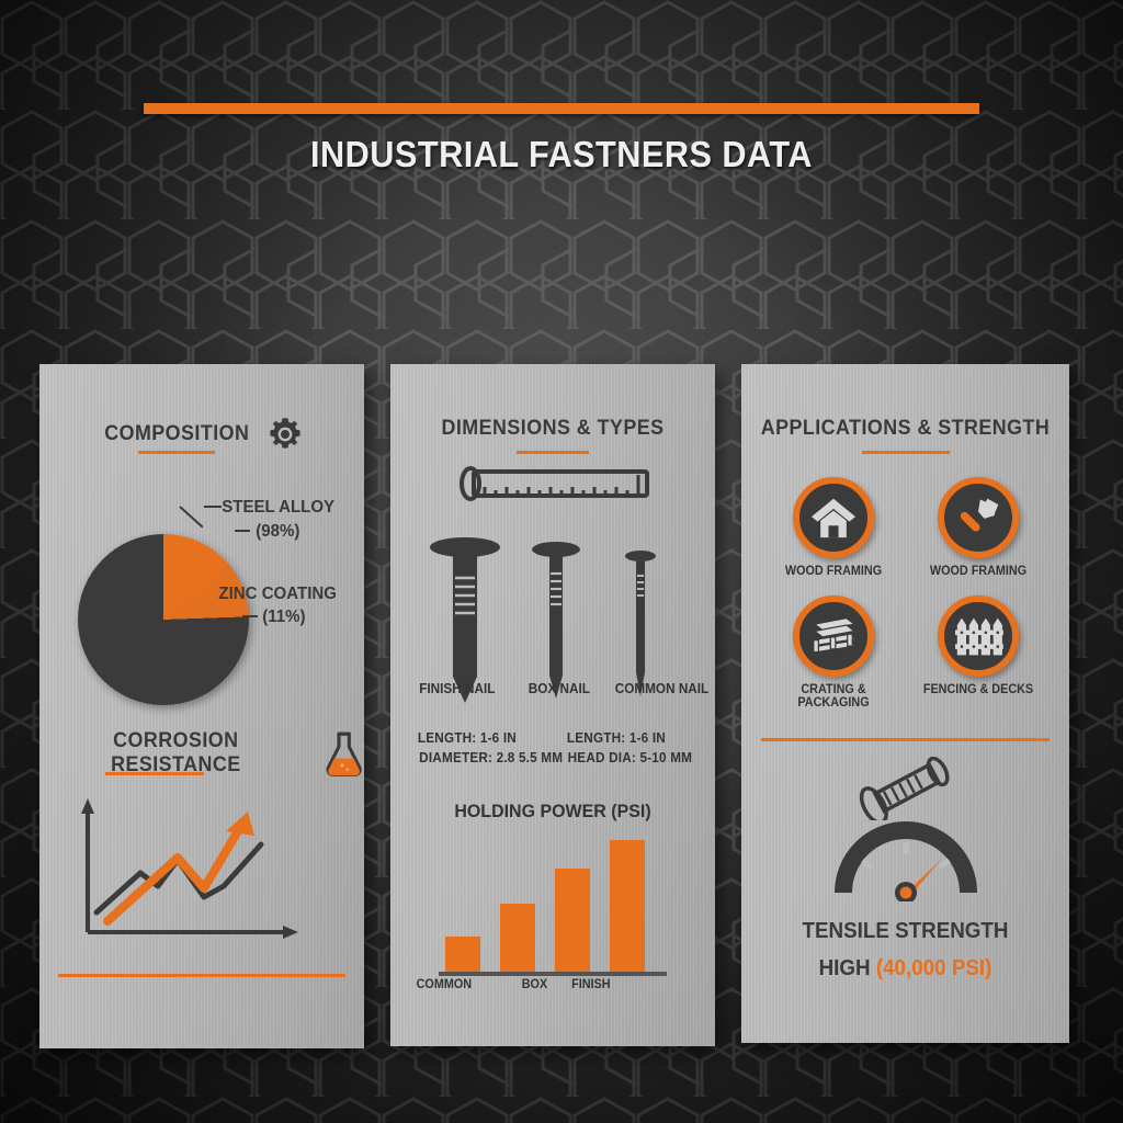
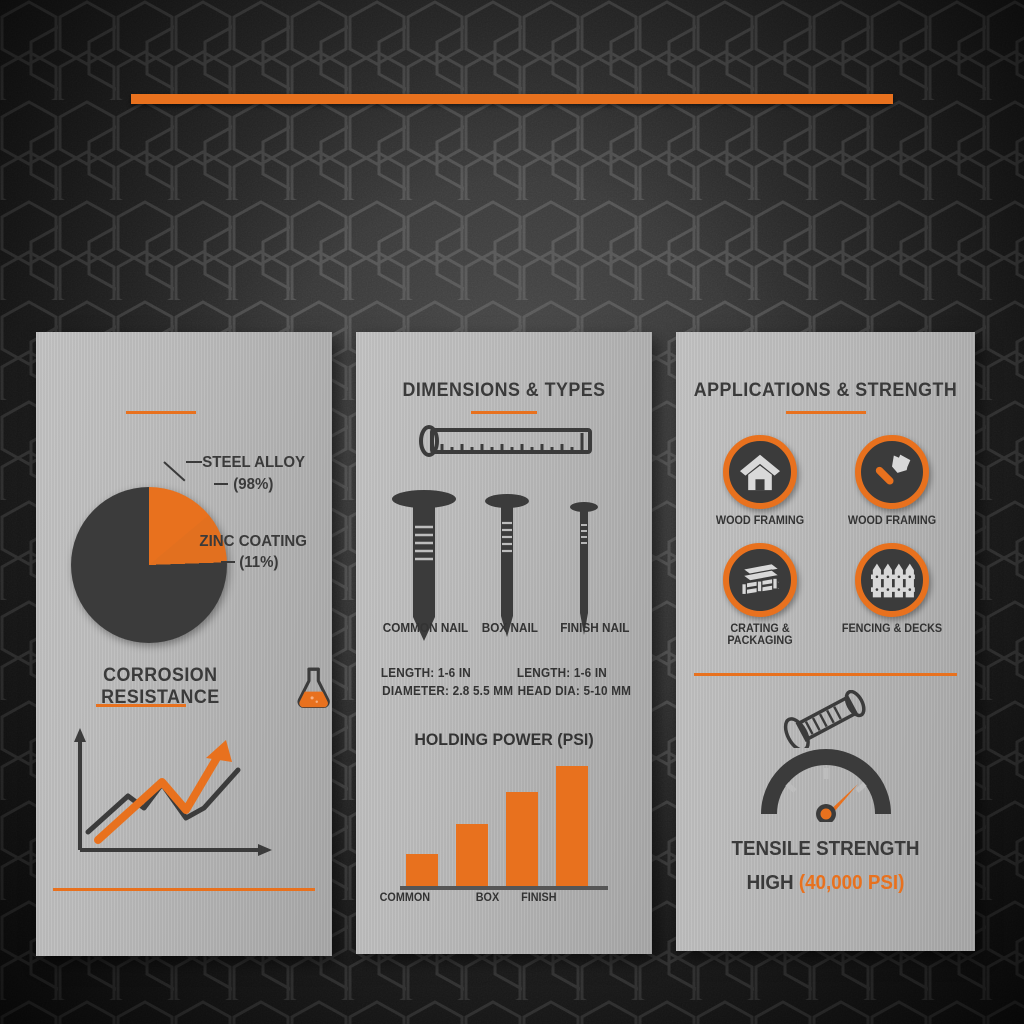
- INDUSTRIAL FASTNERS DATA
- COMPOSITION
  STEEL ALLOY
  (98%)
  ZINC COATING
  (11%)
  CORROSION RESISTANCE
  DIMENSIONS & TYPES
- FINISH NAIL
+ COMMON NAIL
  BOX NAIL
- COMMON NAIL
+ FINISH NAIL
  LENGTH: 1-6 IN
  DIAMETER: 2.8 5.5 MM
  LENGTH: 1-6 IN
  HEAD DIA: 5-10 MM
  HOLDING POWER (PSI)
  COMMON
  BOX
  FINISH
  APPLICATIONS & STRENGTH
  WOOD FRAMING
  WOOD FRAMING
  CRATING & PACKAGING
  FENCING & DECKS
  TENSILE STRENGTH
  HIGH (40,000 PSI)
